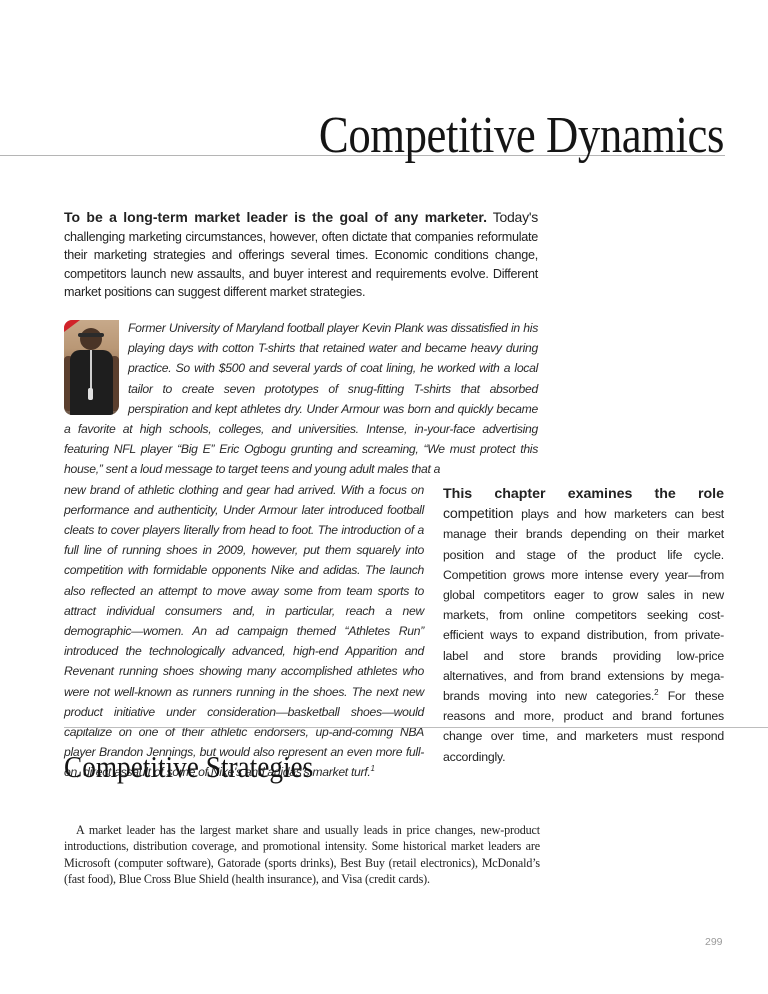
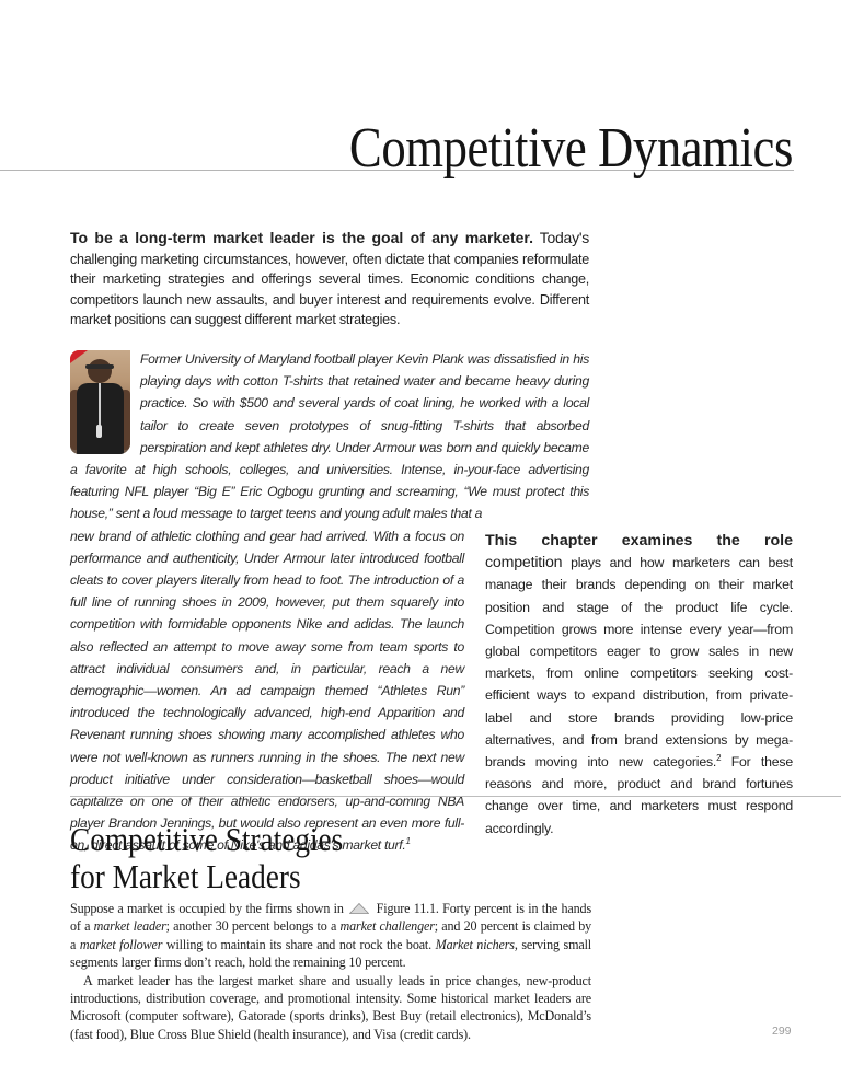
  Competitive Dynamics
  To be a long-term market leader is the goal of any marketer. Today's challenging marketing circumstances, however, often dictate that companies reformulate their marketing strategies and offerings several times. Economic conditions change, competitors launch new assaults, and buyer interest and requirements evolve. Different market positions can suggest different market strategies.
  Former University of Maryland football player Kevin Plank was dissatisfied in his playing days with cotton T-shirts that retained water and became heavy during practice. So with $500 and several yards of coat lining, he worked with a local tailor to create seven prototypes of snug-fitting T-shirts that absorbed perspiration and kept athletes dry. Under Armour was born and quickly became a favorite at high schools, colleges, and universities. Intense, in-your-face advertising featuring NFL player “Big E” Eric Ogbogu grunting and screaming, “We must protect this house,” sent a loud message to target teens and young adult males that a
  new brand of athletic clothing and gear had arrived. With a focus on performance and authenticity, Under Armour later introduced football cleats to cover players literally from head to foot. The introduction of a full line of running shoes in 2009, however, put them squarely into competition with formidable opponents Nike and adidas. The launch also reflected an attempt to move away some from team sports to attract individual consumers and, in particular, reach a new demographic—women. An ad campaign themed “Athletes Run” introduced the technologically advanced, high-end Apparition and Revenant running shoes showing many accomplished athletes who were not well-known as runners running in the shoes. The next new product initiative under consideration—basketball shoes—would capitalize on one of their athletic endorsers, up-and-coming NBA player Brandon Jennings, but would also represent an even more full-on, direct assault of some of Nike's and adidas's market turf.1
  This chapter examines the role competition plays and how marketers can best manage their brands depending on their market position and stage of the product life cycle. Competition grows more intense every year—from global competitors eager to grow sales in new markets, from online competitors seeking cost-efficient ways to expand distribution, from private-label and store brands providing low-price alternatives, and from brand extensions by mega-brands moving into new categories.2 For these reasons and more, product and brand fortunes change over time, and marketers must respond accordingly.
  Competitive Strategies
+ for Market Leaders
+ Suppose a market is occupied by the firms shown in Figure 11.1. Forty percent is in the hands of a market leader; another 30 percent belongs to a market challenger; and 20 percent is claimed by a market follower willing to maintain its share and not rock the boat. Market nichers, serving small segments larger firms don’t reach, hold the remaining 10 percent.
  A market leader has the largest market share and usually leads in price changes, new-product introductions, distribution coverage, and promotional intensity. Some historical market leaders are Microsoft (computer software), Gatorade (sports drinks), Best Buy (retail electronics), McDonald’s (fast food), Blue Cross Blue Shield (health insurance), and Visa (credit cards).
  299
